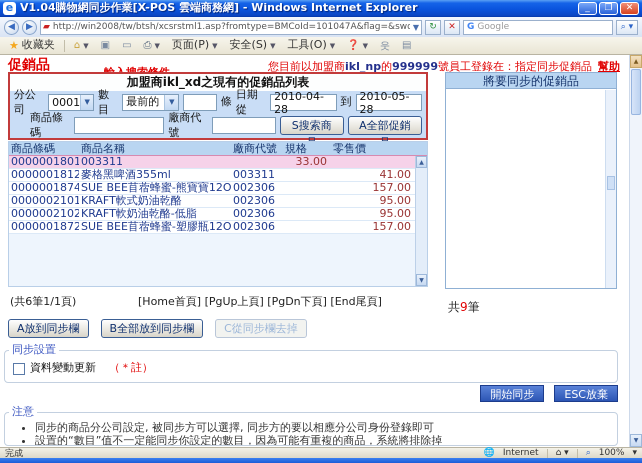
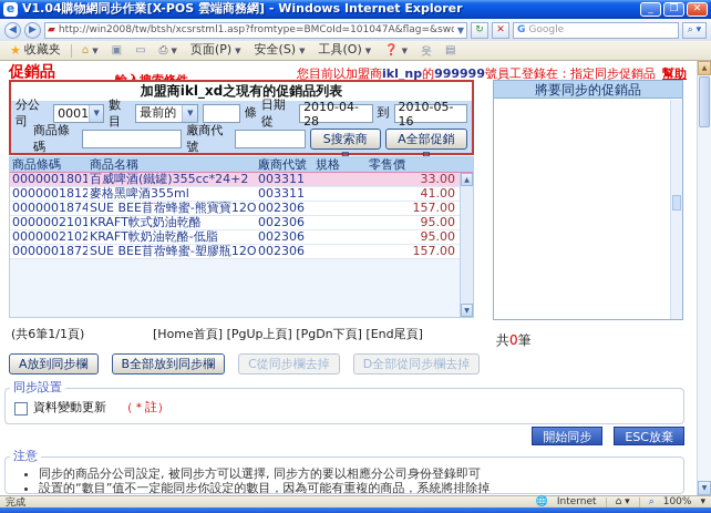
  e
  V1.04購物網同步作業[X-POS 雲端商務網] - Windows Internet Explorer
  _
  ❐
  ✕
  ◀
  ▶
  ▰
  http://win2008/tw/btsh/xcsrstml1.asp?fromtype=BMCoId=101047A&flag=&sw
  ▼
  ↻
  ✕
  G
  Google
  ⌕ ▾
  ★
  收藏夹
  ⌂
  ▼
  ▣
  ▭
  ⎙
  ▼
  页面(P)
  ▼
  安全(S)
  ▼
  工具(O)
  ▼
  ❓
  ▼
  웃
  ▤
  促銷品
  您目前以加盟商ikl_np的999999號員工登錄在：指定同步促銷品 幫助
  加盟商ikl_xd之現有的促銷品列表
  分公司
  0001
  ▼
  數目
  最前的
  ▼
  條
  日期從
  2010-04-28
  到
- 2010-05-28
+ 2010-05-16
  商品條碼
  廠商代號
  S搜索商
  A全部促銷
  商品條碼
  商品名稱
  廠商代號
  規格
  零售價
  0000001801
+ 百威啤酒(鐵罐)355cc*24+2
  003311
  33.00
  0000001812
  麥格黑啤酒355ml
  003311
  41.00
  0000001874
  SUE BEE苜蓿蜂蜜-熊寶寶12O
  002306
  157.00
  0000002101
  KRAFT軟式奶油乾酪
  002306
  95.00
  0000002102
  KRAFT軟奶油乾酪-低脂
  002306
  95.00
  0000001872
  SUE BEE苜蓿蜂蜜-塑膠瓶12O
  002306
  157.00
  (共6筆1/1頁)
  [Home首頁] [PgUp上頁] [PgDn下頁] [End尾頁]
- 共9筆
+ 共0筆
  將要同步的促銷品
  A放到同步欄
  B全部放到同步欄
  C從同步欄去掉
+ D全部從同步欄去掉
  同步設置
  資料變動更新
  （＊註）
  開始同步
  ESC放棄
  注意
  同步的商品分公司設定, 被同步方可以選擇, 同步方的要以相應分公司身份登錄即可
  設置的“數目”值不一定能同步你設定的數目，因為可能有重複的商品，系統將排除掉
  完成
  🌐
  Internet
  ⌂ ▾
  ⌕
  100%
  ▾
